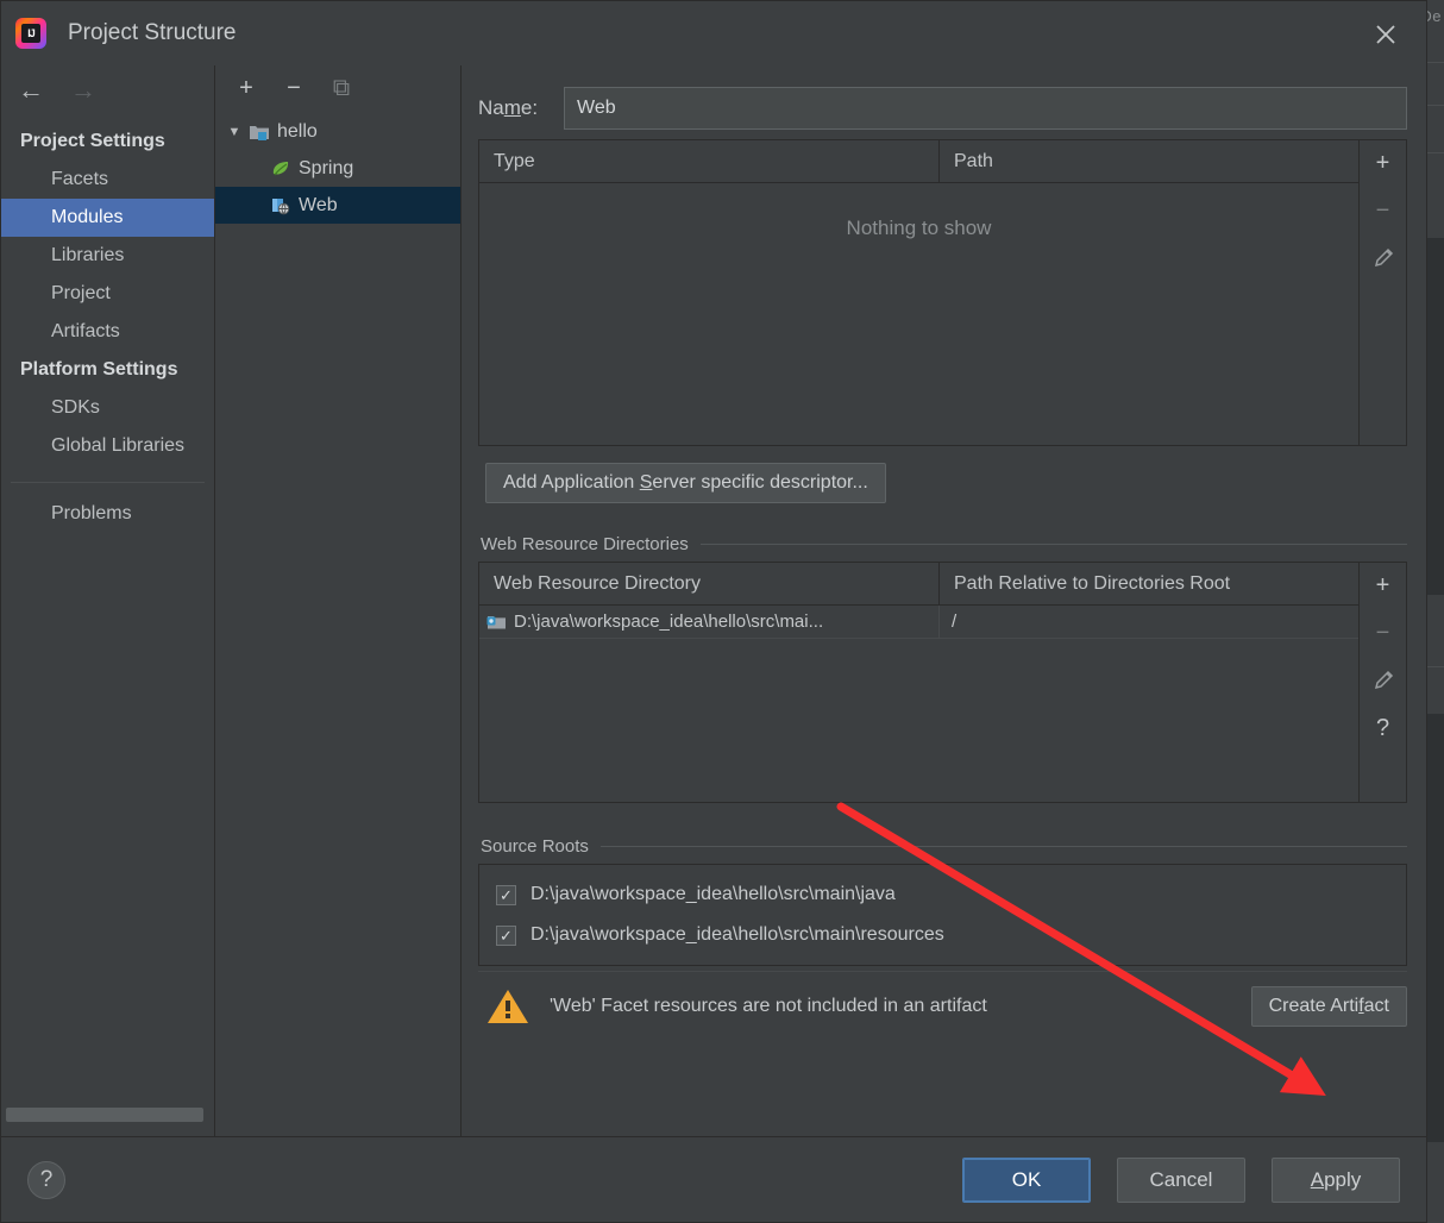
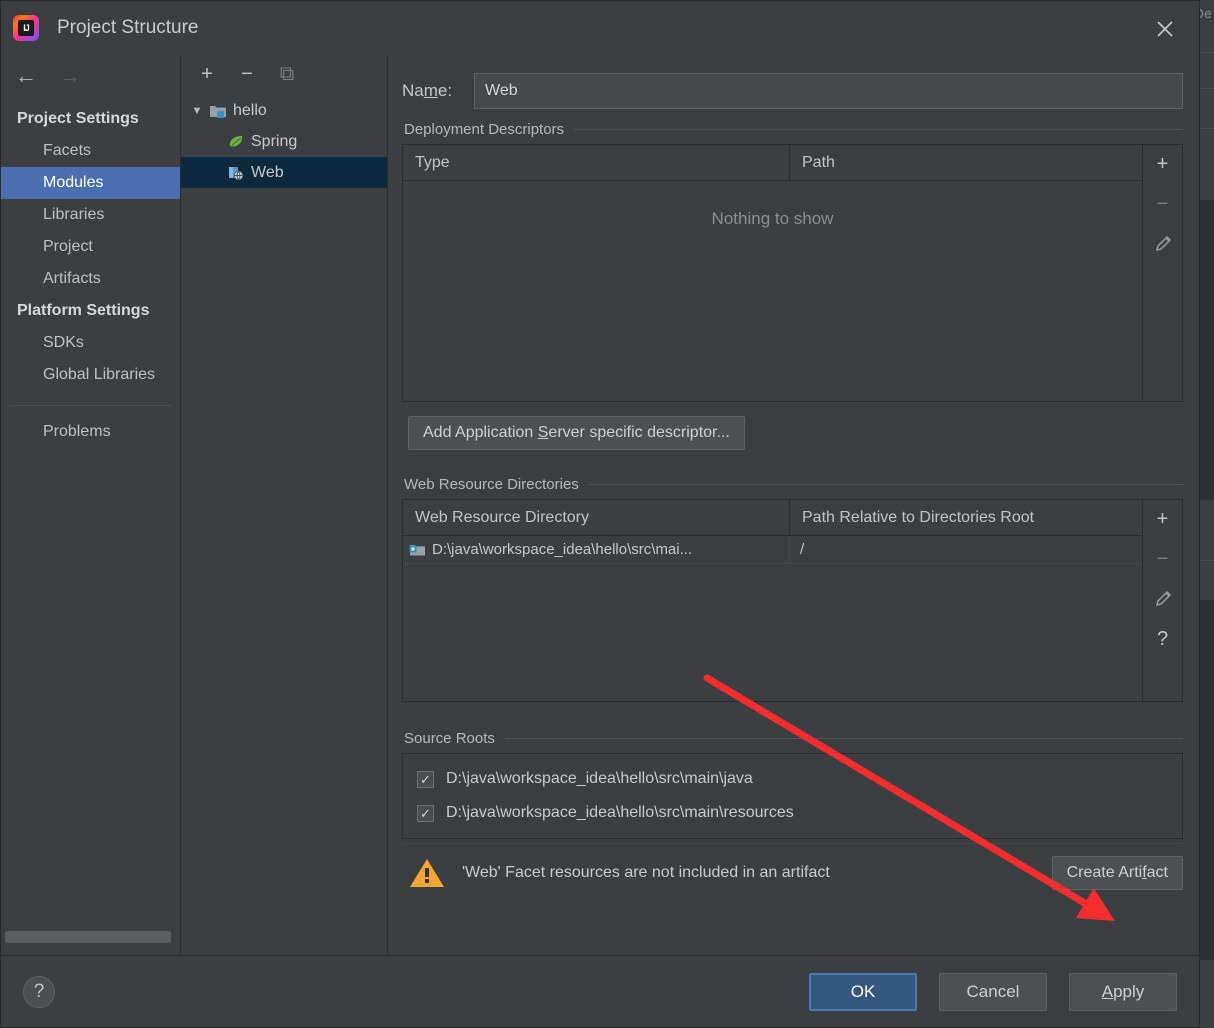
  IJ
  Project Structure
  ←
  →
  Project Settings
  Facets
  Modules
  Libraries
  Project
  Artifacts
  Platform Settings
  SDKs
  Global Libraries
  Problems
  +
  −
  ⧉
  ▼
  hello
  Spring
  Web
  Name:
  Web
+ Deployment Descriptors
  Type
  Path
  Nothing to show
  +
  −
  Add Application Server specific descriptor...
  Web Resource Directories
  Web Resource Directory
  Path Relative to Directories Root
  D:\java\workspace_idea\hello\src\mai...
  /
  +
  −
  ?
  Source Roots
  ✓
  D:\java\workspace_idea\hello\src\main\java
  ✓
  D:\java\workspace_idea\hello\src\main\resources
  'Web' Facet resources are not included in an artifact
  Create Artifact
  ?
  OK
  Cancel
  Apply
